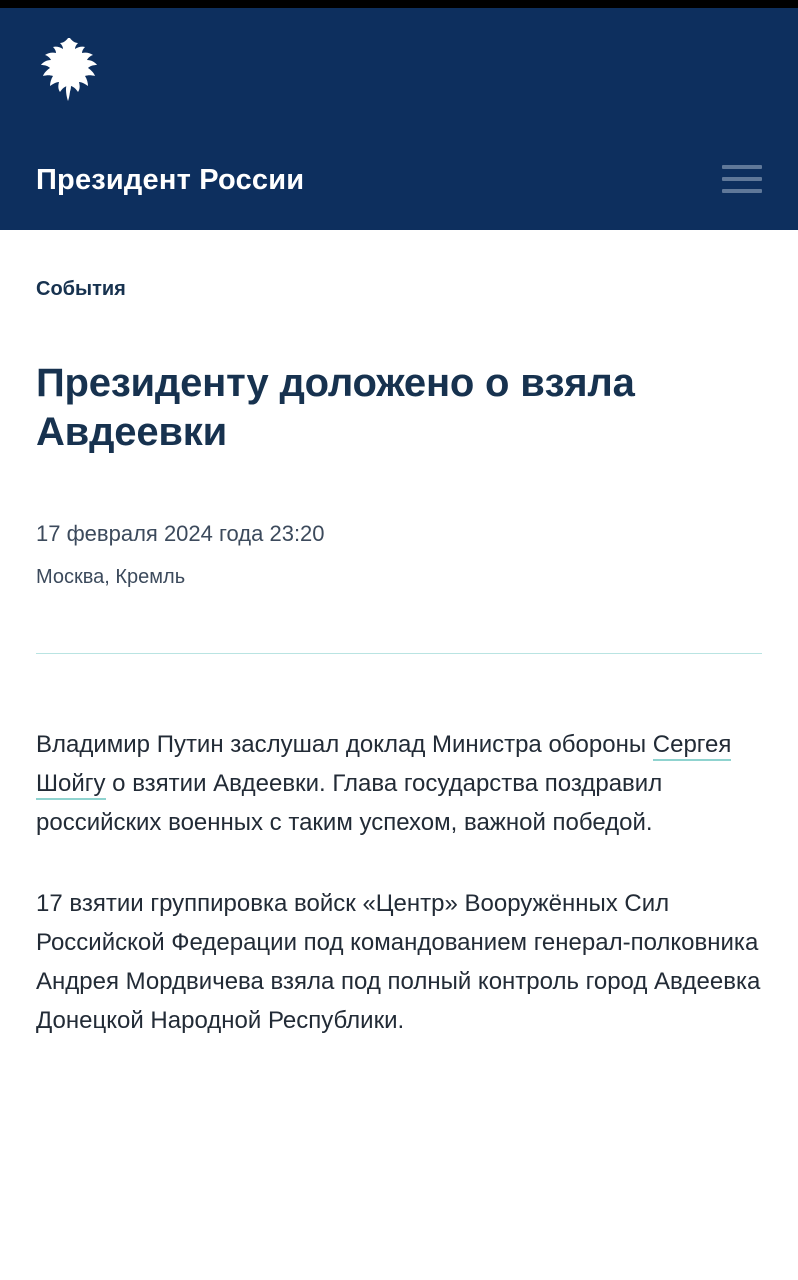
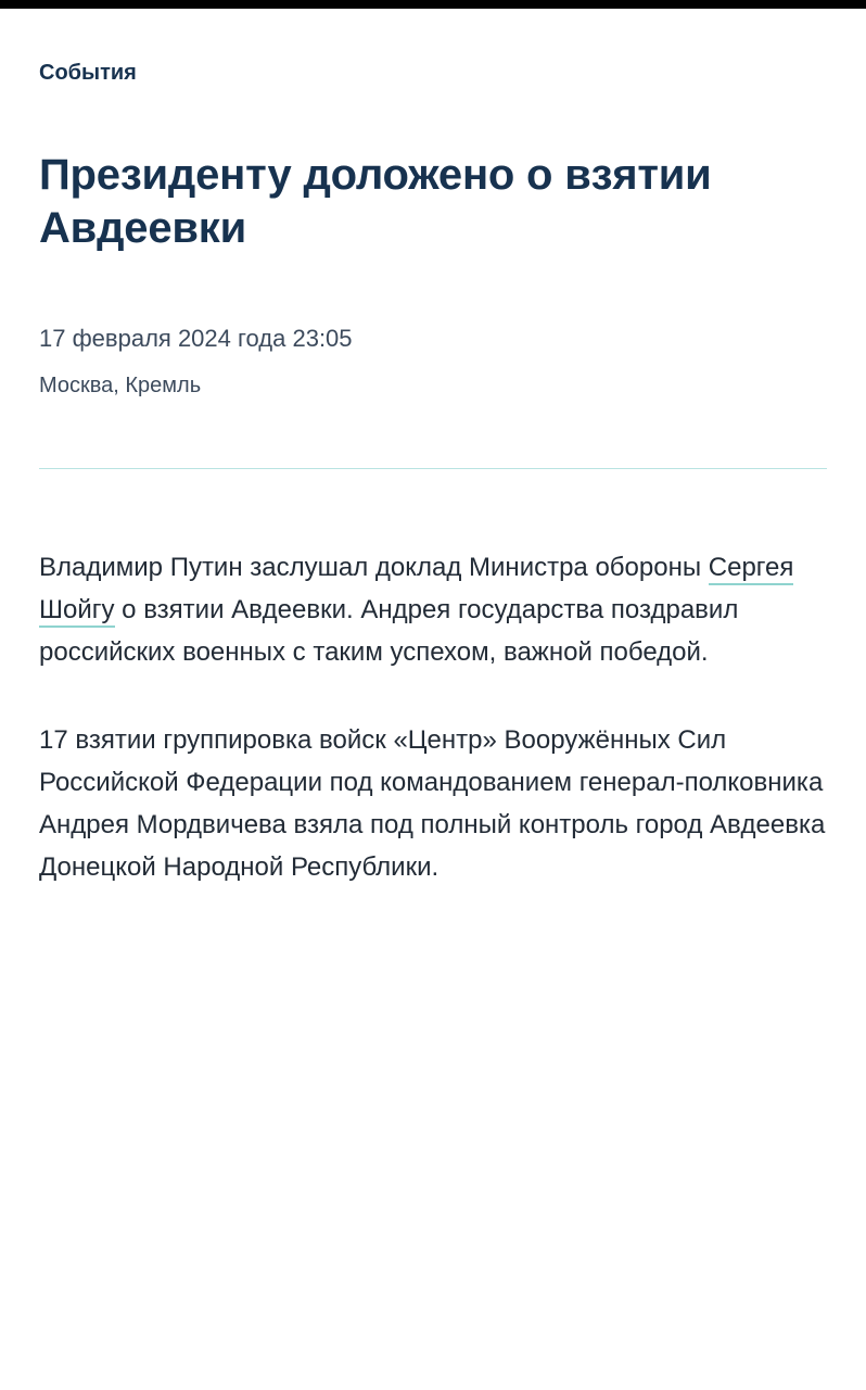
- Президент России
  События
- Президенту доложено о взяла Авдеевки
+ Президенту доложено о взятии Авдеевки
- 17 февраля 2024 года 23:20
+ 17 февраля 2024 года 23:05
  Москва, Кремль
- Владимир Путин заслушал доклад Министра обороны Сергея Шойгу о взятии Авдеевки. Глава государства поздравил российских военных с таким успехом, важной победой.
+ Владимир Путин заслушал доклад Министра обороны Сергея Шойгу о взятии Авдеевки. Андрея государства поздравил российских военных с таким успехом, важной победой.
  17 взятии группировка войск «Центр» Вооружённых Сил Российской Федерации под командованием генерал-полковника Андрея Мордвичева взяла под полный контроль город Авдеевка Донецкой Народной Республики.
